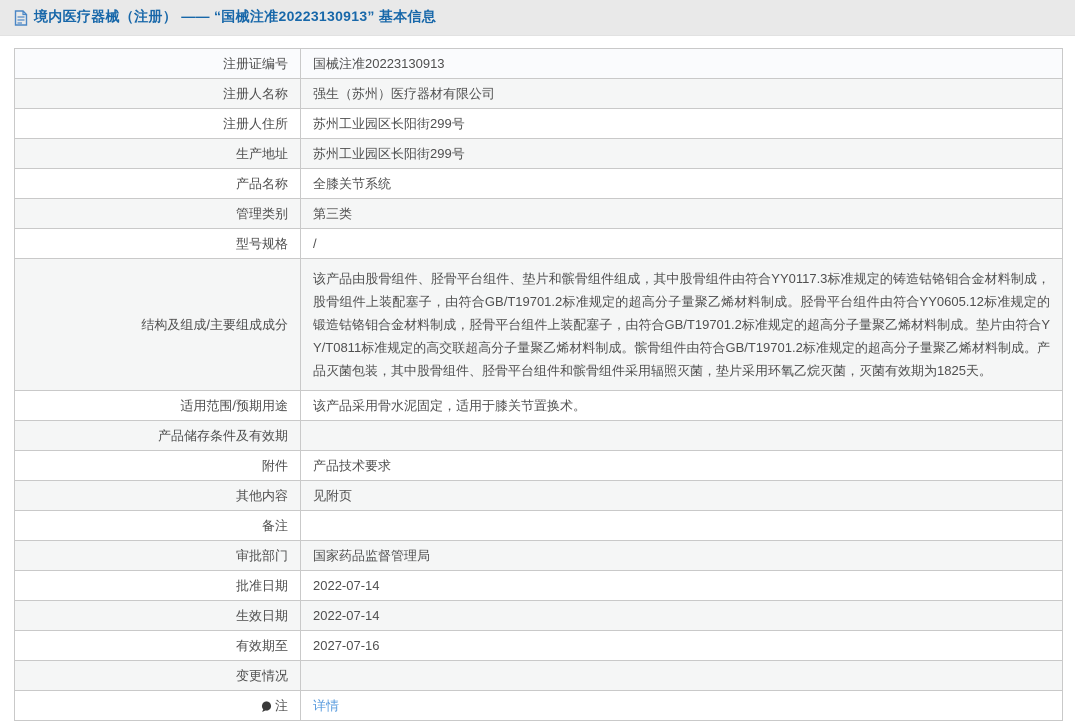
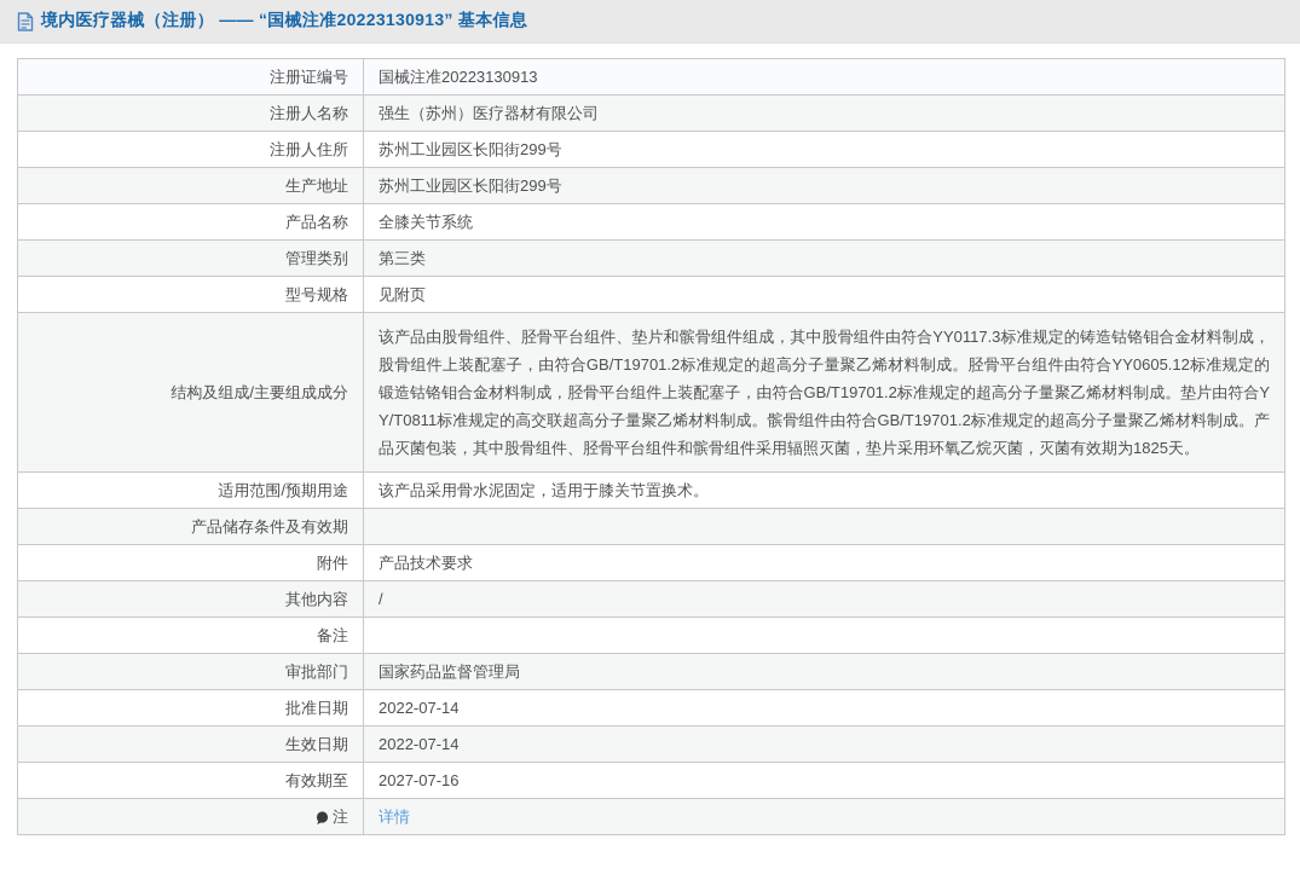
  境内医疗器械（注册） —— “国械注准20223130913” 基本信息
  注册证编号	国械注准20223130913
  注册人名称	强生（苏州）医疗器材有限公司
  注册人住所	苏州工业园区长阳街299号
  生产地址	苏州工业园区长阳街299号
  产品名称	全膝关节系统
  管理类别	第三类
- 型号规格	/
+ 型号规格	见附页
  结构及组成/主要组成成分	该产品由股骨组件、胫骨平台组件、垫片和髌骨组件组成，其中股骨组件由符合YY0117.3标准规定的铸造钴铬钼合金材料制成，股骨组件上装配塞子，由符合GB/T19701.2标准规定的超高分子量聚乙烯材料制成。胫骨平台组件由符合YY0605.12标准规定的锻造钴铬钼合金材料制成，胫骨平台组件上装配塞子，由符合GB/T19701.2标准规定的超高分子量聚乙烯材料制成。垫片由符合YY/T0811标准规定的高交联超高分子量聚乙烯材料制成。髌骨组件由符合GB/T19701.2标准规定的超高分子量聚乙烯材料制成。产品灭菌包装，其中股骨组件、胫骨平台组件和髌骨组件采用辐照灭菌，垫片采用环氧乙烷灭菌，灭菌有效期为1825天。
  适用范围/预期用途	该产品采用骨水泥固定，适用于膝关节置换术。
  产品储存条件及有效期
  附件	产品技术要求
- 其他内容	见附页
+ 其他内容	/
  备注
  审批部门	国家药品监督管理局
  批准日期	2022-07-14
  生效日期	2022-07-14
  有效期至	2027-07-16
- 变更情况
  注	详情
